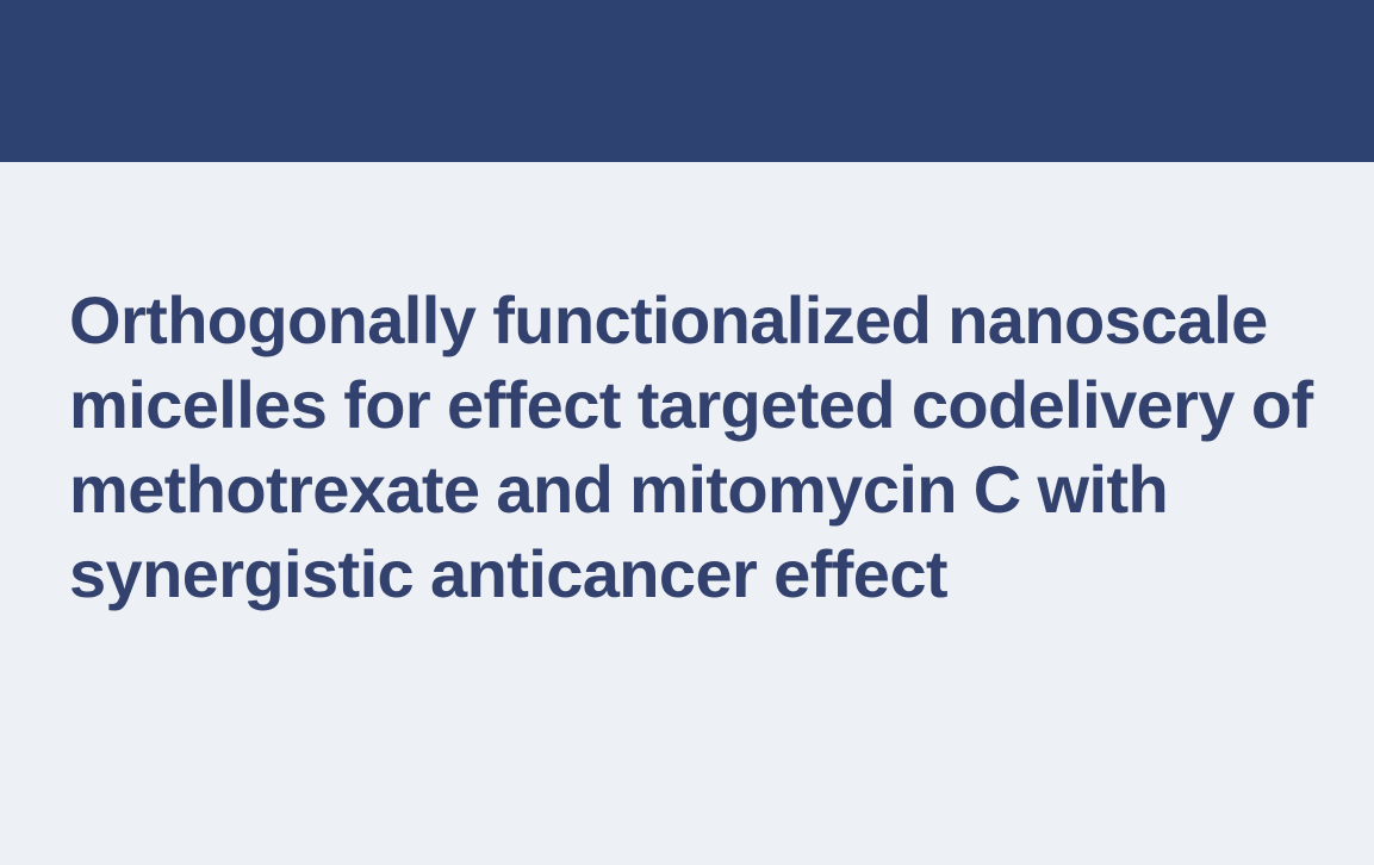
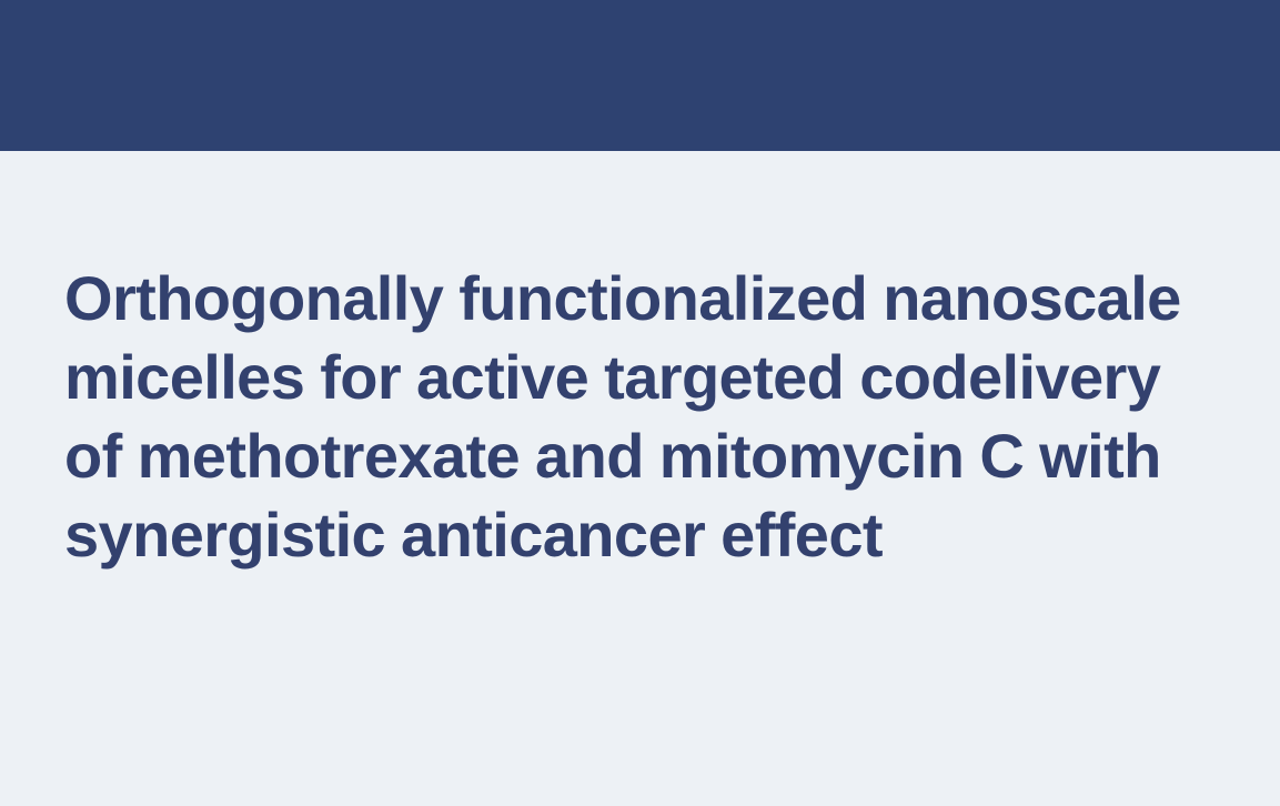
- Orthogonally functionalized nanoscale micelles for effect targeted codelivery of methotrexate and mitomycin C with synergistic anticancer effect
+ Orthogonally functionalized nanoscale micelles for active targeted codelivery of methotrexate and mitomycin C with synergistic anticancer effect
